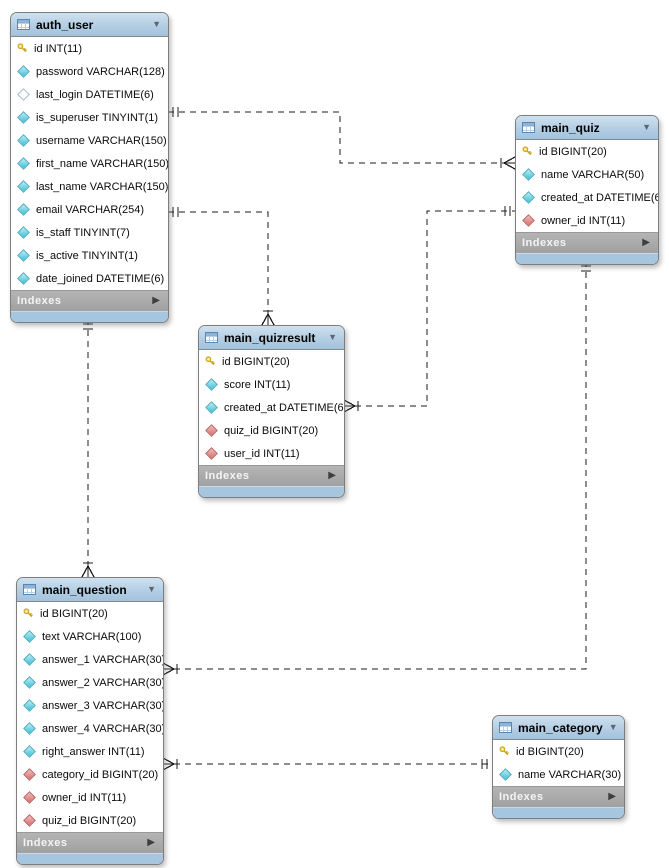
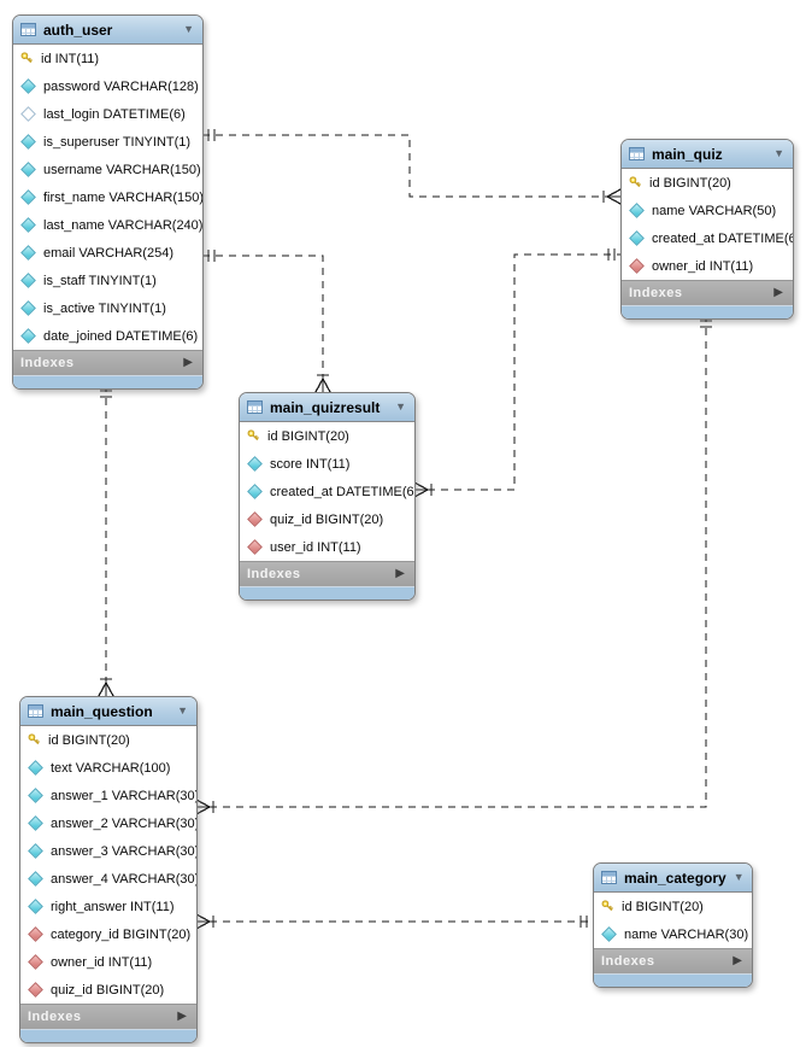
  auth_user
  ▼
  id INT(11)
  password VARCHAR(128)
  last_login DATETIME(6)
  is_superuser TINYINT(1)
  username VARCHAR(150)
  first_name VARCHAR(150)
- last_name VARCHAR(150)
+ last_name VARCHAR(240)
  email VARCHAR(254)
- is_staff TINYINT(7)
+ is_staff TINYINT(1)
  is_active TINYINT(1)
  date_joined DATETIME(6)
  Indexes
  ▶
  main_quiz
  ▼
  id BIGINT(20)
  name VARCHAR(50)
  created_at DATETIME(6
  owner_id INT(11)
  Indexes
  ▶
  main_quizresult
  ▼
  id BIGINT(20)
  score INT(11)
  created_at DATETIME(6
  quiz_id BIGINT(20)
  user_id INT(11)
  Indexes
  ▶
  main_question
  ▼
  id BIGINT(20)
  text VARCHAR(100)
  answer_1 VARCHAR(30
  answer_2 VARCHAR(30
  answer_3 VARCHAR(30
  answer_4 VARCHAR(30
  right_answer INT(11)
  category_id BIGINT(20)
  owner_id INT(11)
  quiz_id BIGINT(20)
  Indexes
  ▶
  main_category
  ▼
  id BIGINT(20)
  name VARCHAR(30)
  Indexes
  ▶
